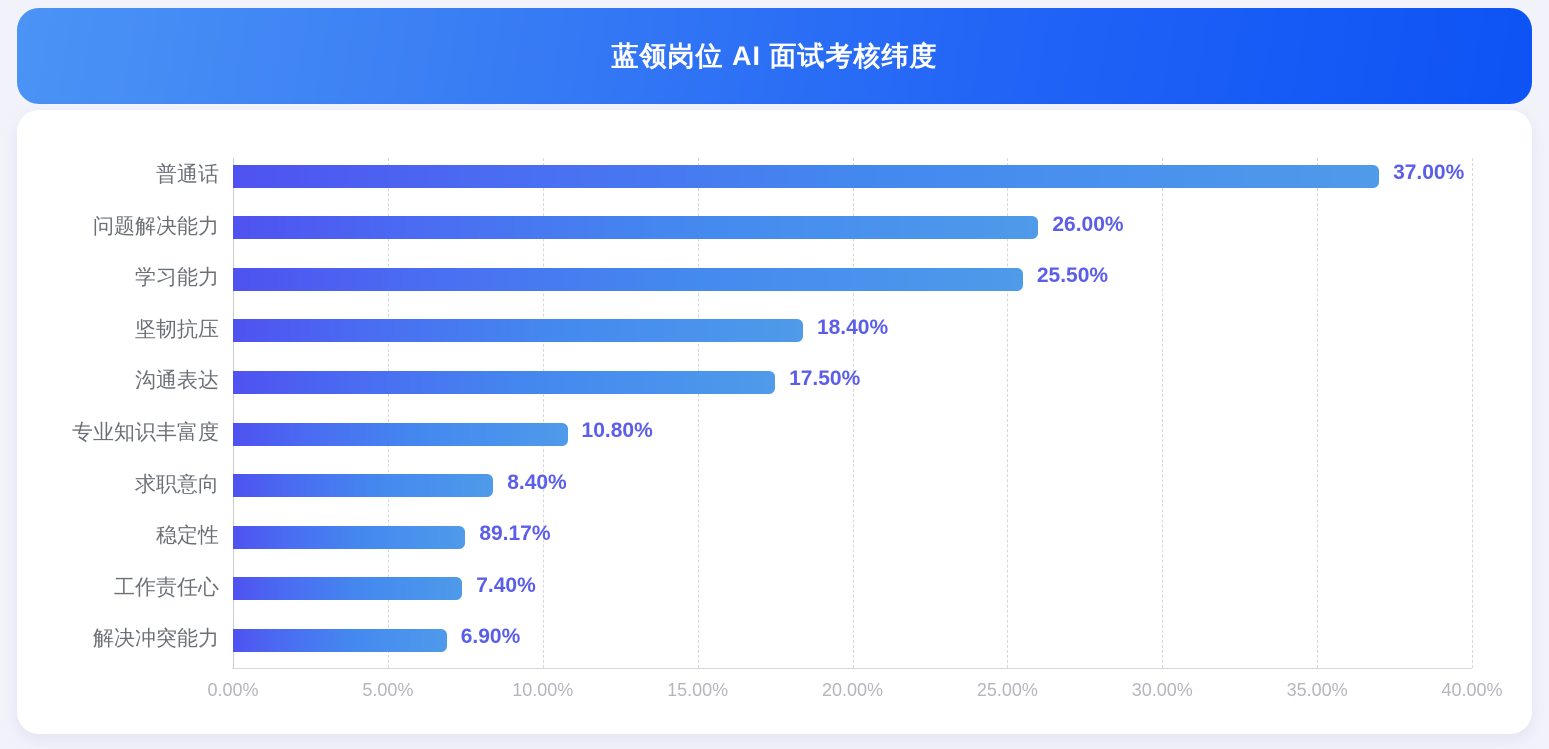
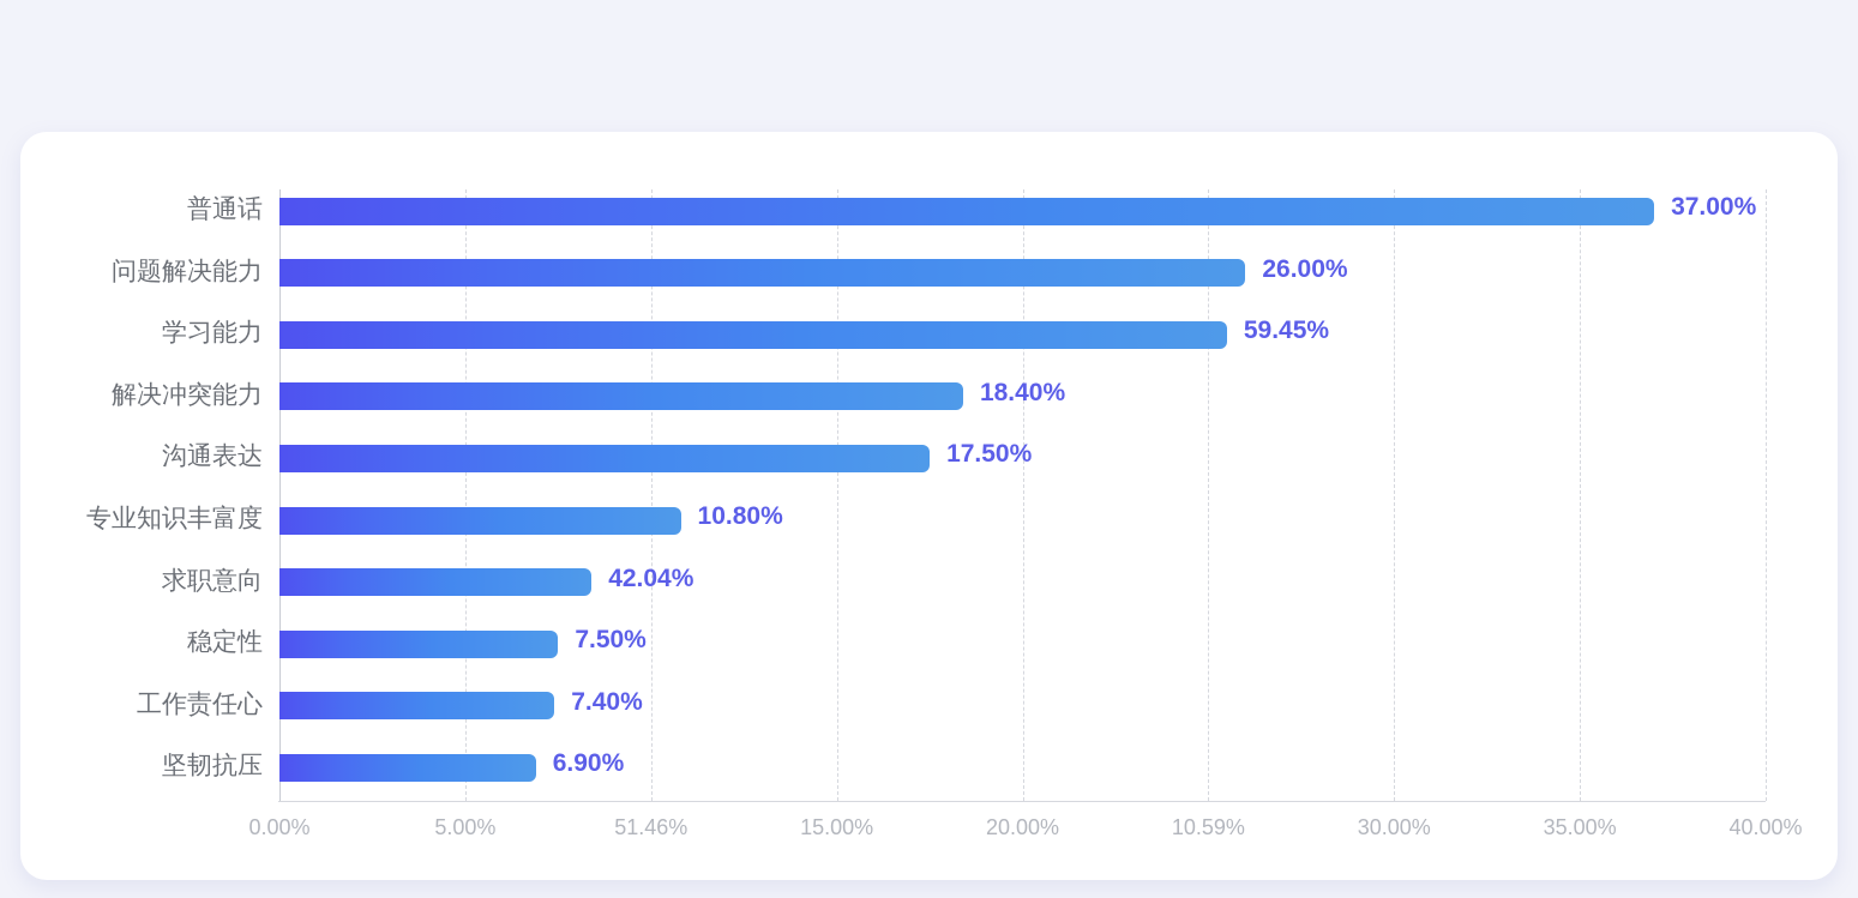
- 蓝领岗位 AI 面试考核纬度
  普通话
  问题解决能力
  学习能力
- 坚韧抗压
+ 解决冲突能力
  沟通表达
  专业知识丰富度
  求职意向
  稳定性
  工作责任心
- 解决冲突能力
+ 坚韧抗压
  37.00%
  26.00%
- 25.50%
+ 59.45%
  18.40%
  17.50%
  10.80%
- 8.40%
+ 42.04%
- 89.17%
+ 7.50%
  7.40%
  6.90%
  0.00%
  5.00%
- 10.00%
+ 51.46%
  15.00%
  20.00%
- 25.00%
+ 10.59%
  30.00%
  35.00%
  40.00%
